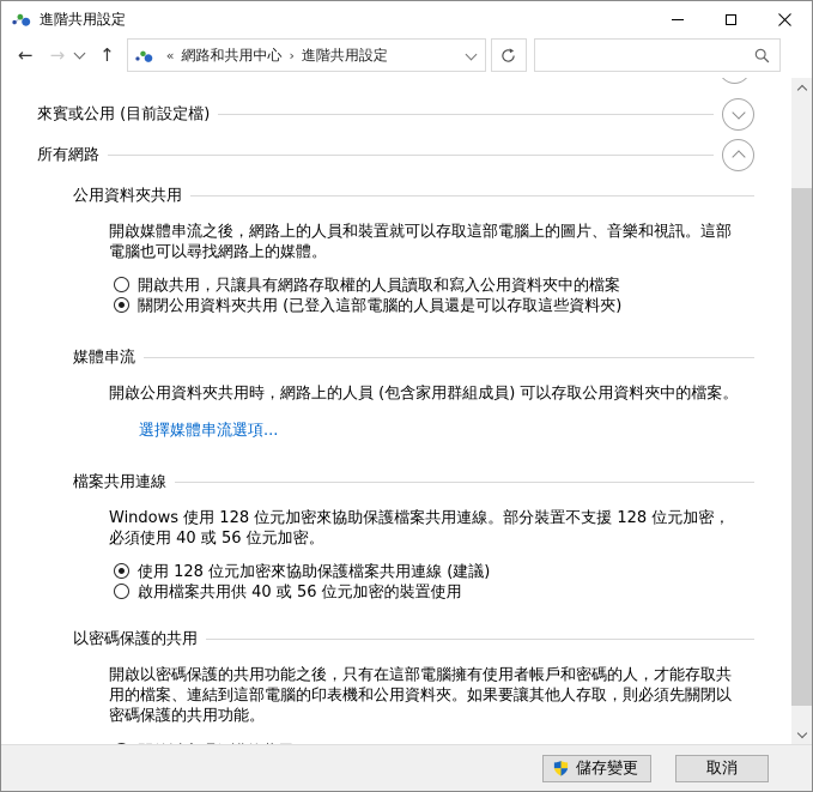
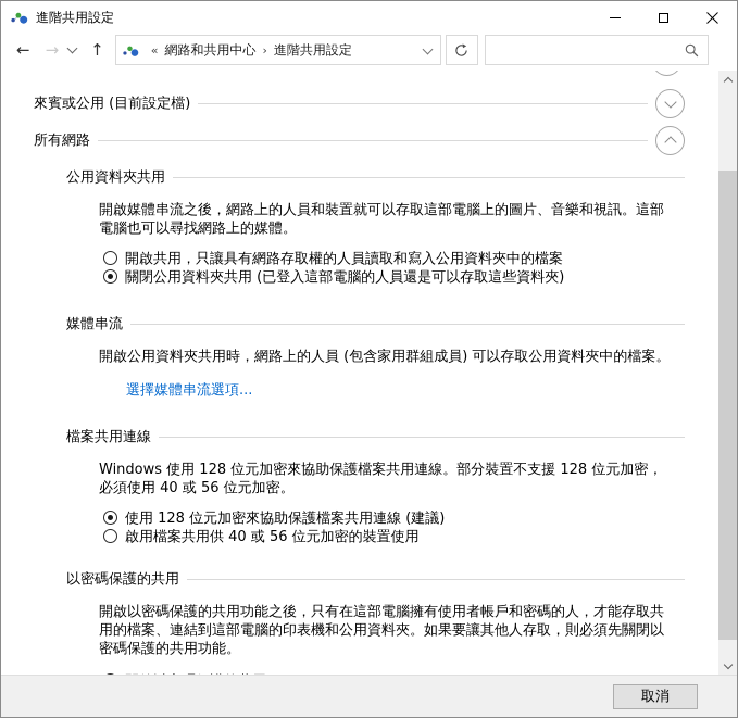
  進階共用設定
  ←
  →
  ↑
  «
  網路和共用中心
  ›
  進階共用設定
  來賓或公用 (目前設定檔)
  所有網路
  公用資料夾共用
  開啟媒體串流之後，網路上的人員和裝置就可以存取這部電腦上的圖片、音樂和視訊。這部電腦也可以尋找網路上的媒體。
  開啟共用，只讓具有網路存取權的人員讀取和寫入公用資料夾中的檔案
  關閉公用資料夾共用 (已登入這部電腦的人員還是可以存取這些資料夾)
  媒體串流
  開啟公用資料夾共用時，網路上的人員 (包含家用群組成員) 可以存取公用資料夾中的檔案。
  選擇媒體串流選項...
  檔案共用連線
  Windows 使用 128 位元加密來協助保護檔案共用連線。部分裝置不支援 128 位元加密，必須使用 40 或 56 位元加密。
  使用 128 位元加密來協助保護檔案共用連線 (建議)
  啟用檔案共用供 40 或 56 位元加密的裝置使用
  以密碼保護的共用
  開啟以密碼保護的共用功能之後，只有在這部電腦擁有使用者帳戶和密碼的人，才能存取共用的檔案、連結到這部電腦的印表機和公用資料夾。如果要讓其他人存取，則必須先關閉以密碼保護的共用功能。
- 儲存變更
  取消
